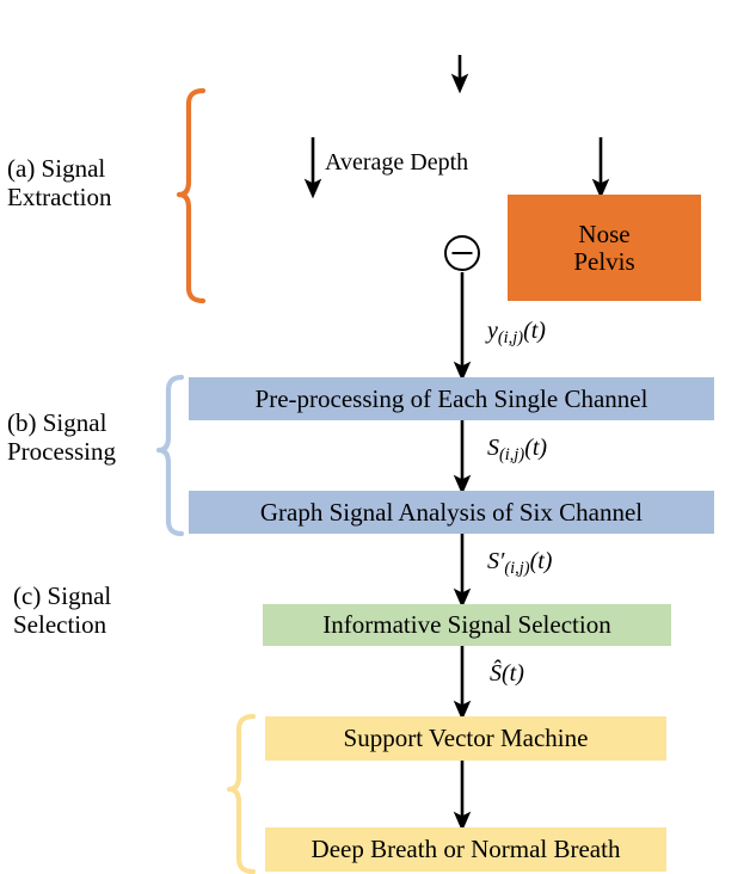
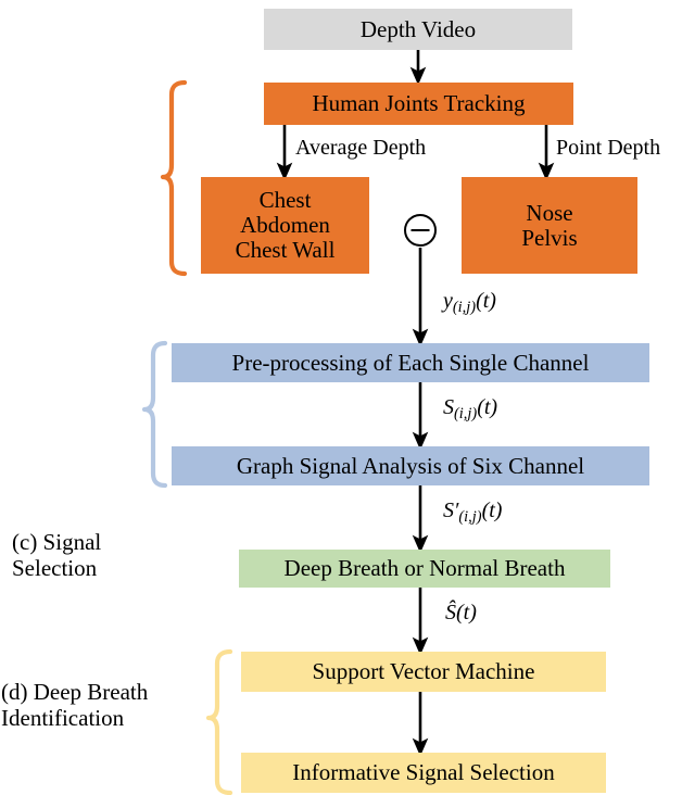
+ Depth Video
+ Human Joints Tracking
+ Chest
+ Abdomen
+ Chest Wall
  Nose
  Pelvis
  Pre-processing of Each Single Channel
  Graph Signal Analysis of Six Channel
- Informative Signal Selection
+ Deep Breath or Normal Breath
  Support Vector Machine
- Deep Breath or Normal Breath
+ Informative Signal Selection
- (a) Signal
- Extraction
- (b) Signal
- Processing
  (c) Signal
  Selection
+ (d) Deep Breath
+ Identification
  Average Depth
+ Point Depth
  y(i,j)(t)
  S(i,j)(t)
  S′(i,j)(t)
  Ŝ(t)
